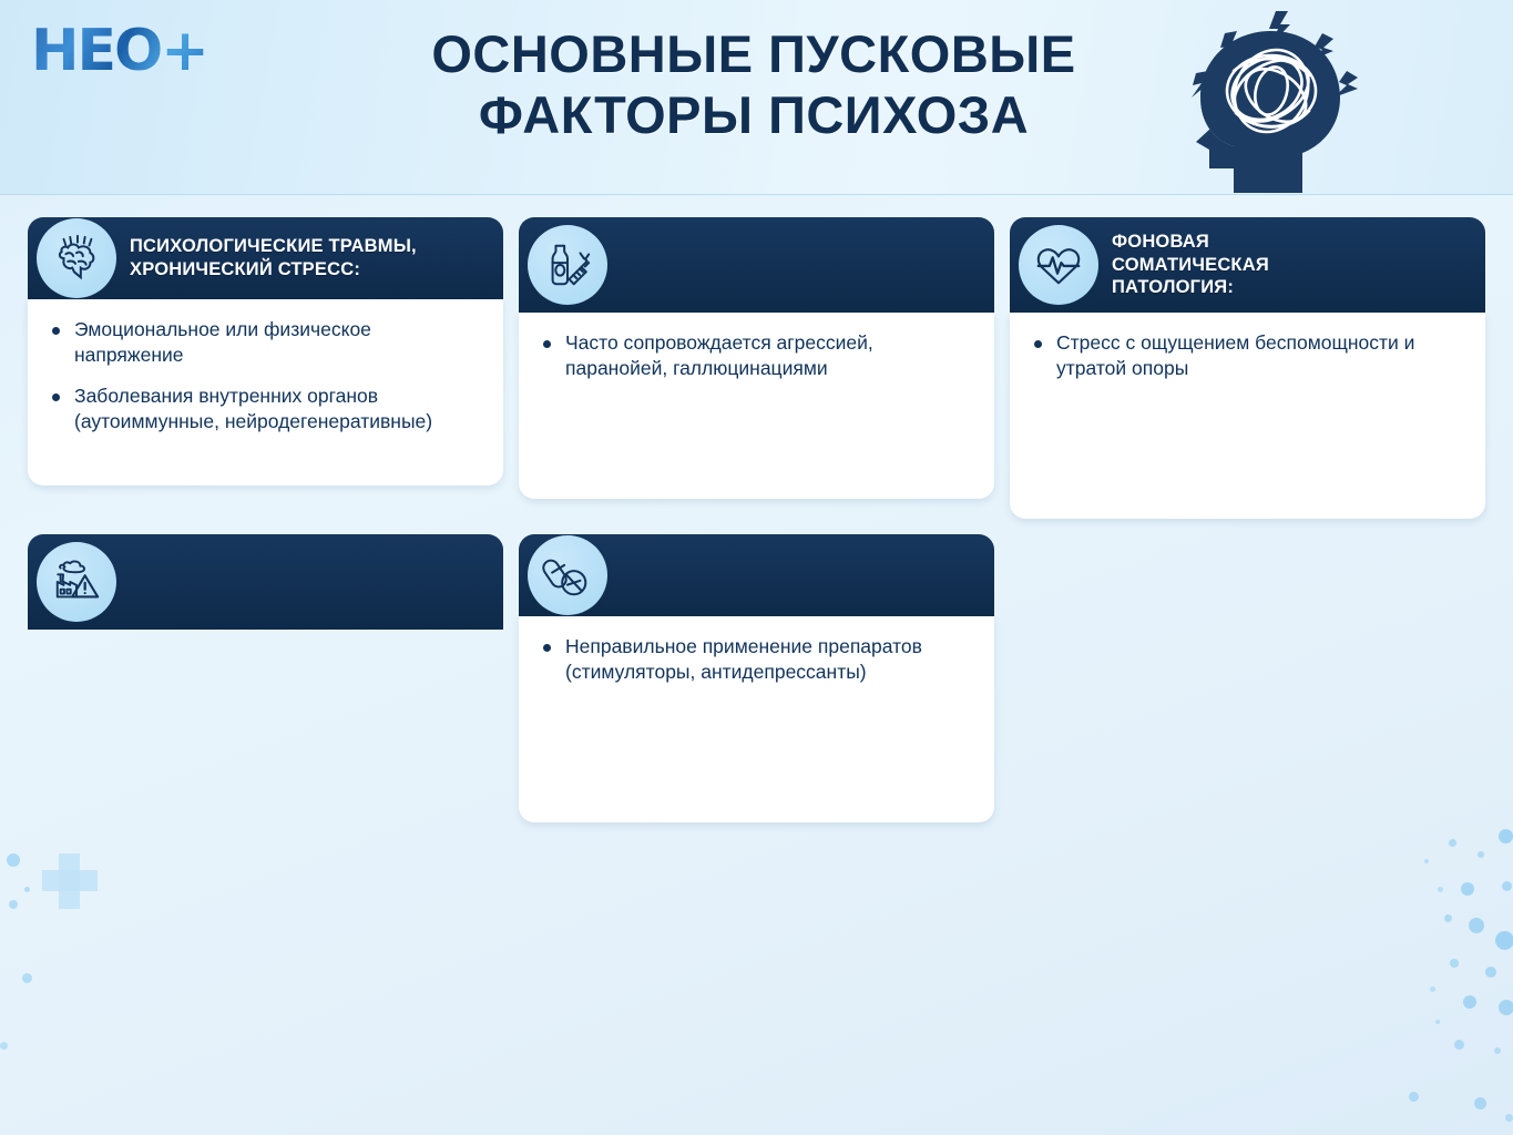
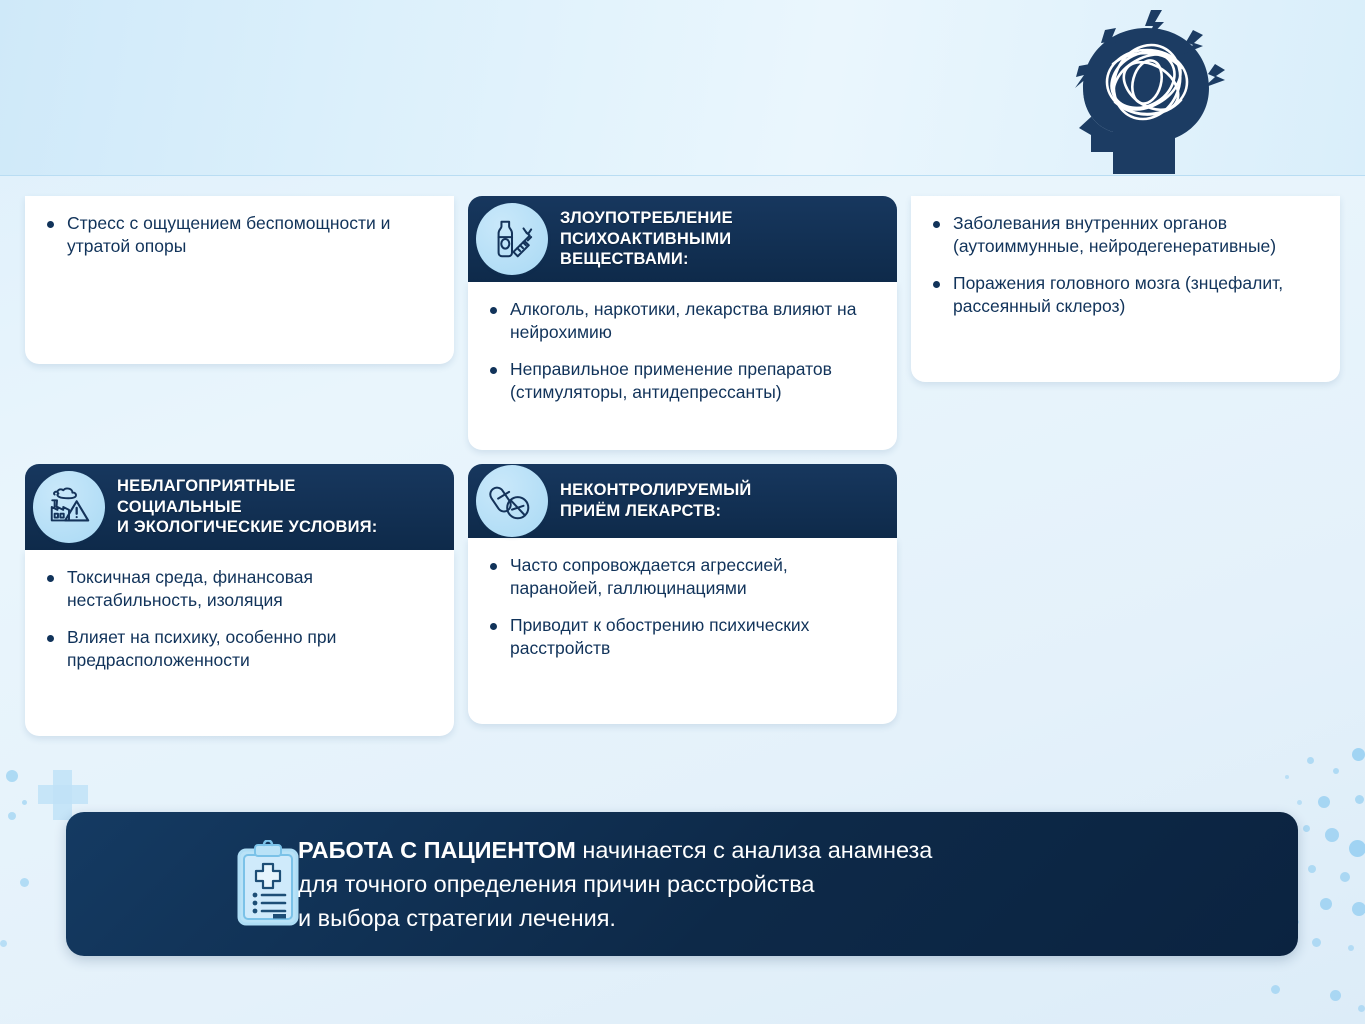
- НЕО+
- ОСНОВНЫЕ ПУСКОВЫЕ ФАКТОРЫ ПСИХОЗА
- ПСИХОЛОГИЧЕСКИЕ ТРАВМЫ,
- ХРОНИЧЕСКИЙ СТРЕСС:
- Эмоциональное или физическое напряжение
- Заболевания внутренних органов (аутоиммунные, нейродегенеративные)
+ Стресс с ощущением беспомощности и утратой опоры
+ ЗЛОУПОТРЕБЛЕНИЕ
+ ПСИХОАКТИВНЫМИ
+ ВЕЩЕСТВАМИ:
+ Алкоголь, наркотики, лекарства влияют на нейрохимию
- Часто сопровождается агрессией, паранойей, галлюцинациями
+ Неправильное применение препаратов (стимуляторы, антидепрессанты)
- ФОНОВАЯ
- СОМАТИЧЕСКАЯ
- ПАТОЛОГИЯ:
- Стресс с ощущением беспомощности и утратой опоры
+ Заболевания внутренних органов (аутоиммунные, нейродегенеративные)
+ Поражения головного мозга (знцефалит, рассеянный склероз)
+ НЕБЛАГОПРИЯТНЫЕ
+ СОЦИАЛЬНЫЕ
+ И ЭКОЛОГИЧЕСКИЕ УСЛОВИЯ:
+ Токсичная среда, финансовая нестабильность, изоляция
+ Влияет на психику, особенно при предрасположенности
+ НЕКОНТРОЛИРУЕМЫЙ
+ ПРИЁМ ЛЕКАРСТВ:
- Неправильное применение препаратов (стимуляторы, антидепрессанты)
+ Часто сопровождается агрессией, паранойей, галлюцинациями
+ Приводит к обострению психических расстройств
+ РАБОТА С ПАЦИЕНТОМ начинается с анализа анамнеза
+ для точного определения причин расстройства
+ и выбора стратегии лечения.
